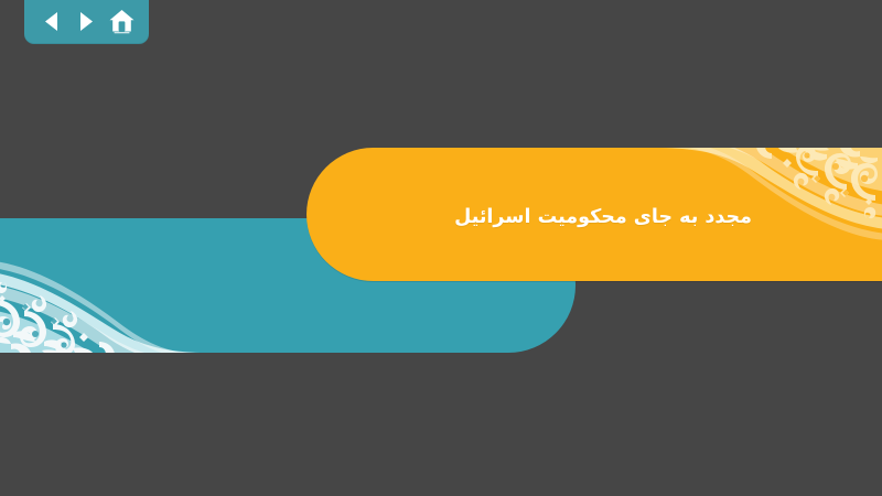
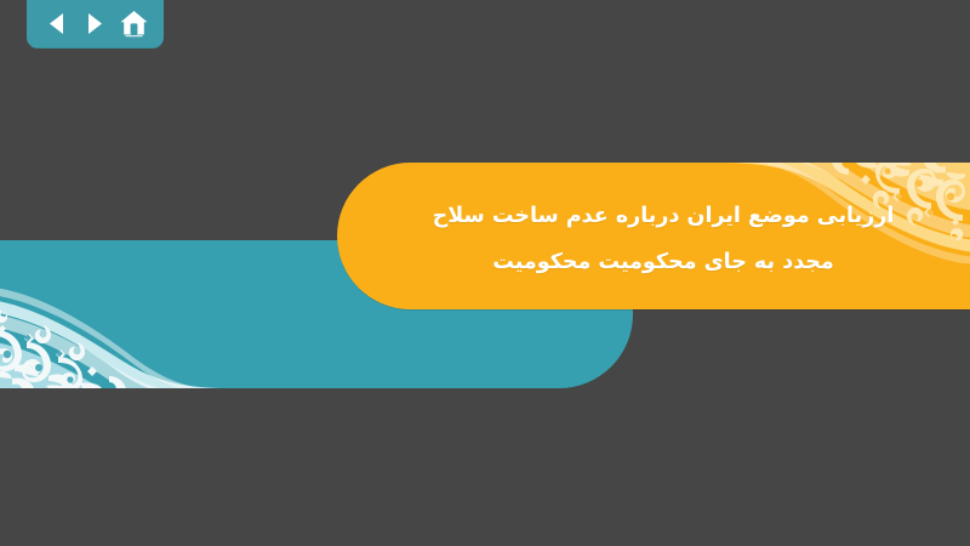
+ ارزیابی موضع ایران درباره عدم ساخت سلاح
- مجدد به جای محکومیت اسرائیل
+ مجدد به جای محکومیت محکومیت
